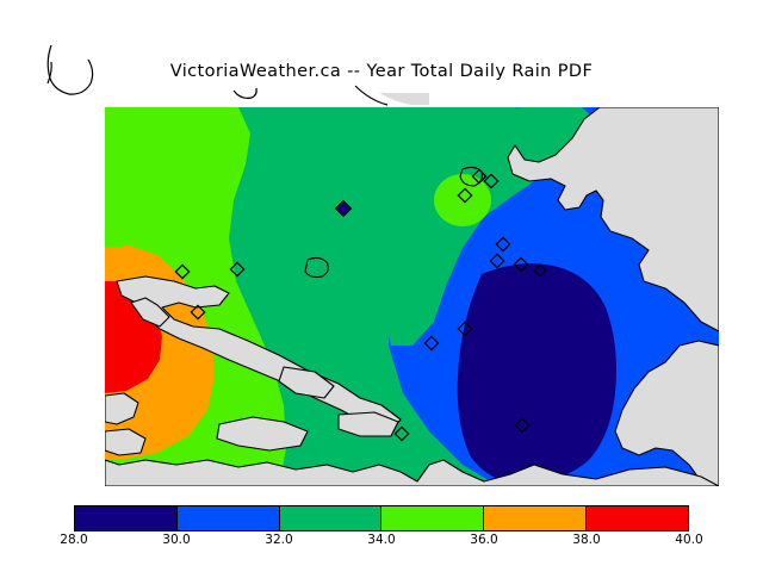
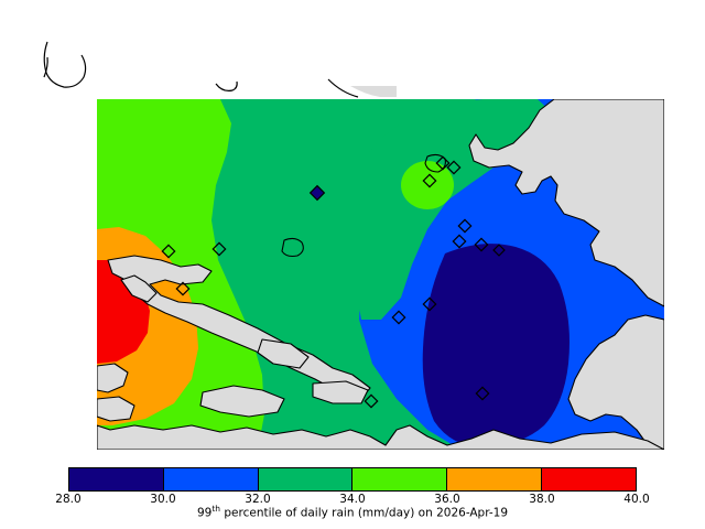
- VictoriaWeather.ca -- Year Total Daily Rain PDF
  28.0
  30.0
  32.0
  34.0
  36.0
  38.0
  40.0
+ 99th percentile of daily rain (mm/day) on 2026-Apr-19
